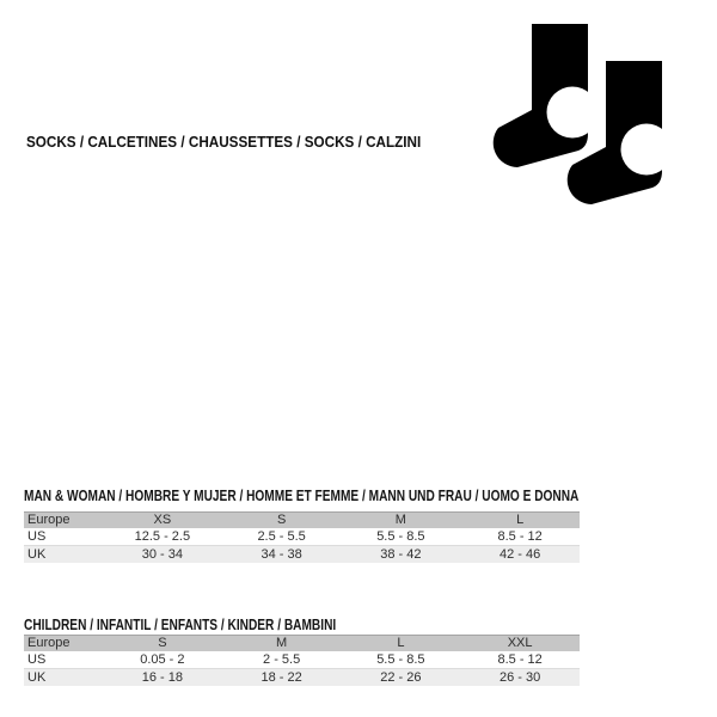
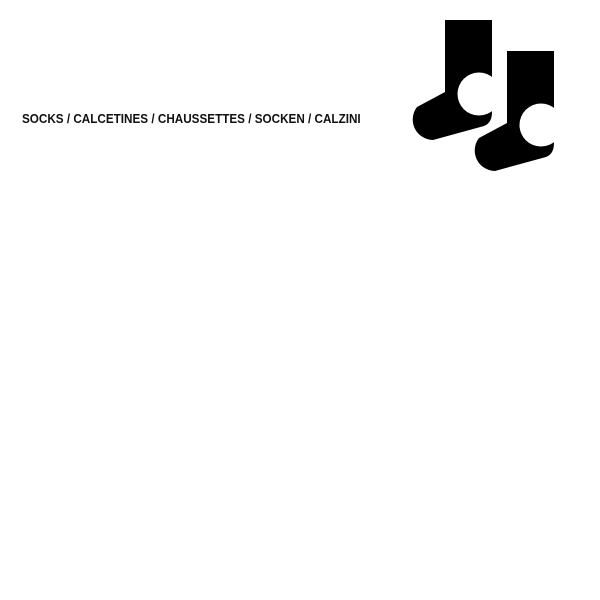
- SOCKS / CALCETINES / CHAUSSETTES / SOCKS / CALZINI
+ SOCKS / CALCETINES / CHAUSSETTES / SOCKEN / CALZINI
- MAN & WOMAN / HOMBRE Y MUJER / HOMME ET FEMME / MANN UND FRAU / UOMO E DONNA
- Europe	XS	S	M	L
- US	12.5 - 2.5	2.5 - 5.5	5.5 - 8.5	8.5 - 12
- UK	30 - 34	34 - 38	38 - 42	42 - 46
- CHILDREN / INFANTIL / ENFANTS / KINDER / BAMBINI
- Europe	S	M	L	XXL
- US	0.05 - 2	2 - 5.5	5.5 - 8.5	8.5 - 12
- UK	16 - 18	18 - 22	22 - 26	26 - 30
